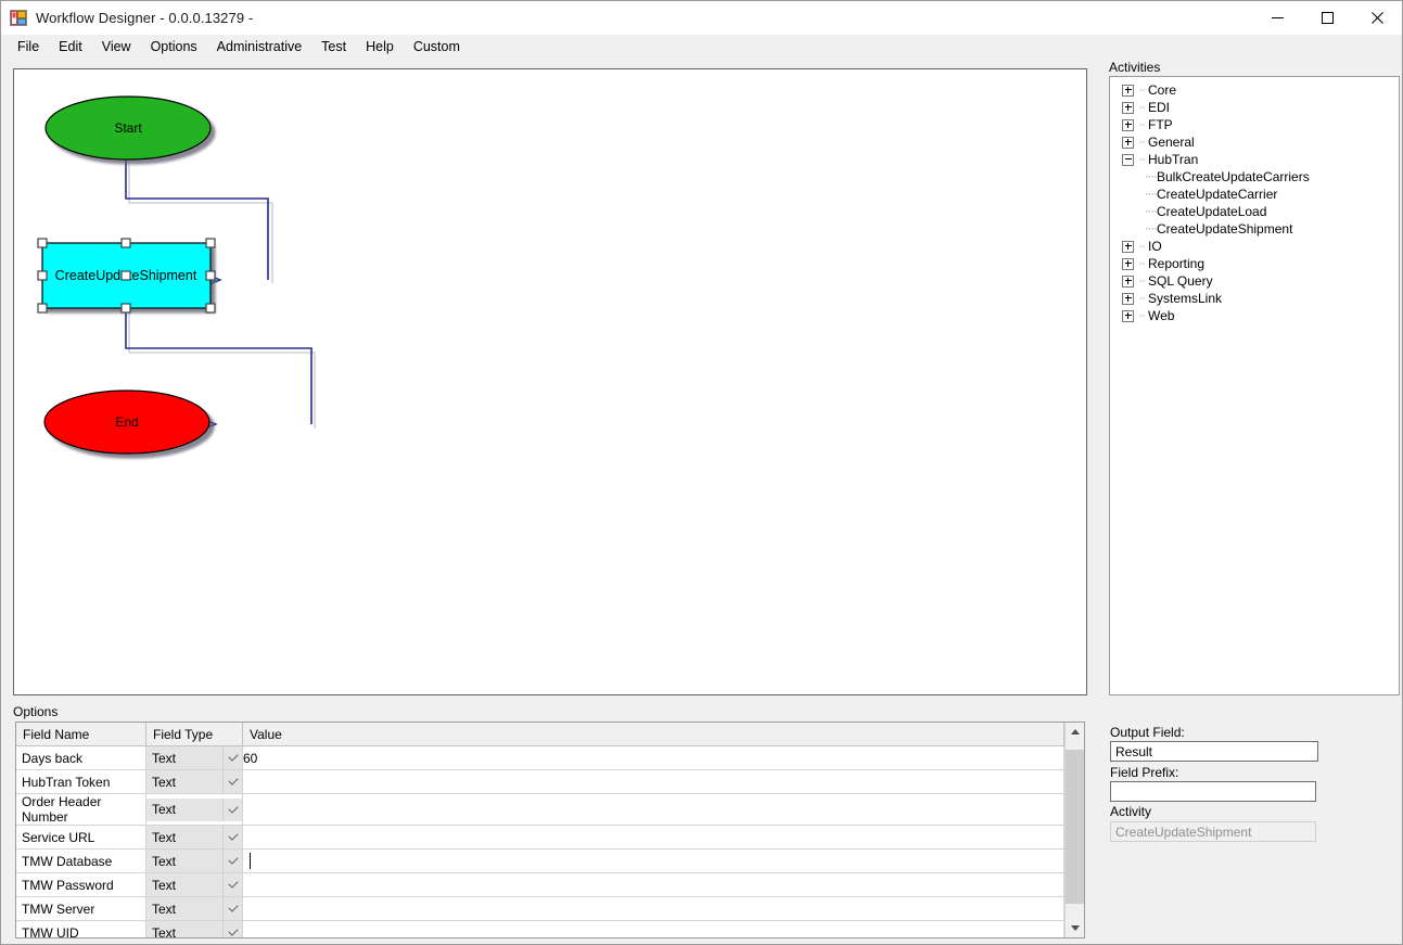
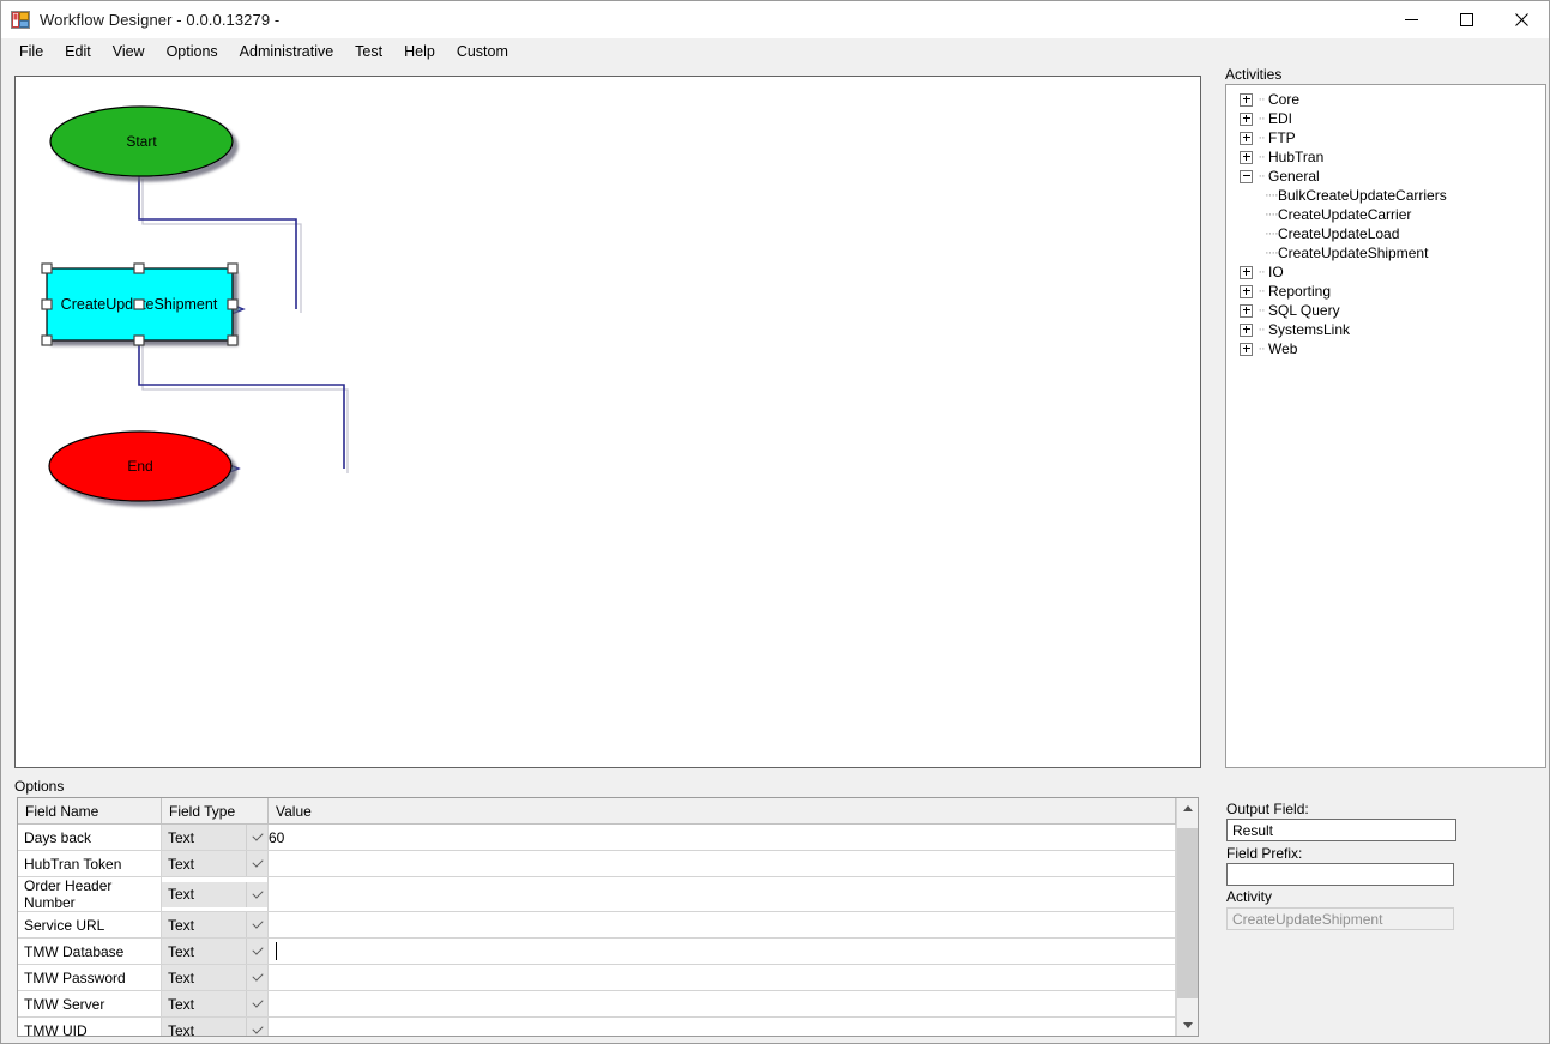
  Workflow Designer - 0.0.0.13279 -
  File
  Edit
  View
  Options
  Administrative
  Test
  Help
  Custom
  Start
  End
  CreateUpdeShipment
  Options
  Field Name	Field Type	Value
  Days back	Text	60
  HubTran Token	Text
  Order Header Number	Text
  Service URL	Text
  TMW Database	Text
  TMW Password	Text
  TMW Server	Text
  TMW UID	Text
  Activities
  ··
  Core
  ··
  EDI
  ··
  FTP
  ··
- General
+ HubTran
  ··
- HubTran
+ General
  ····
  BulkCreateUpdateCarriers
  ····
  CreateUpdateCarrier
  ····
  CreateUpdateLoad
  ····
  CreateUpdateShipment
  ··
  IO
  ··
  Reporting
  ··
  SQL Query
  ··
  SystemsLink
  ··
  Web
  Output Field:
  Result
  Field Prefix:
  Activity
  CreateUpdateShipment
